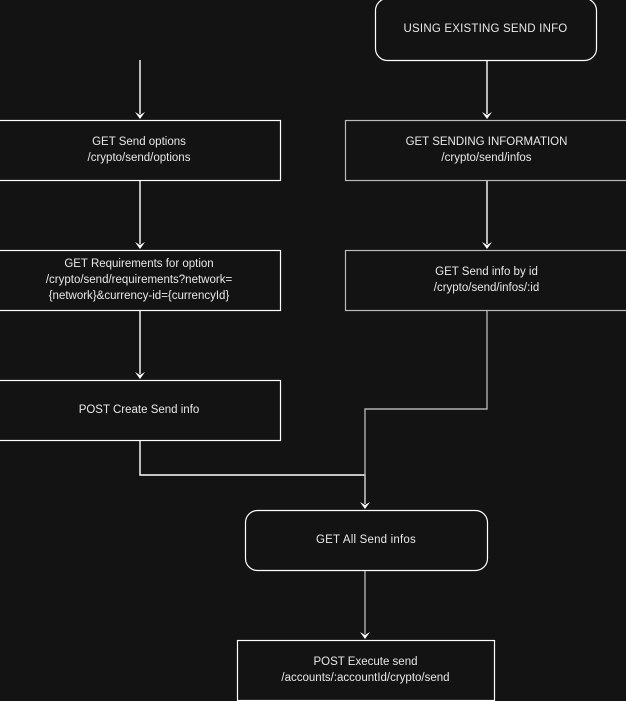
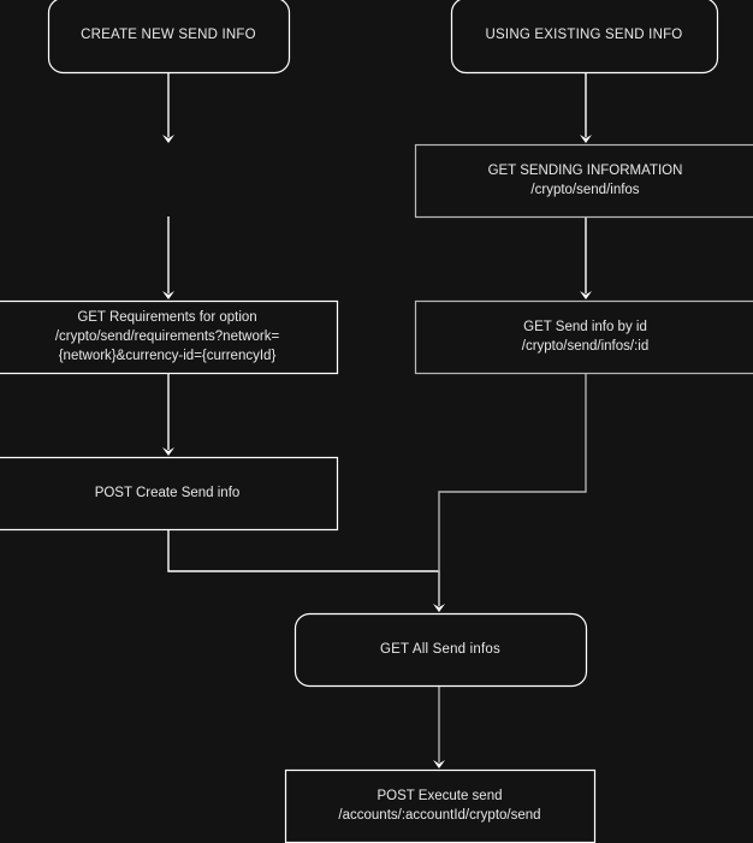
+ CREATE NEW SEND INFO
  USING EXISTING SEND INFO
- GET Send options
- /crypto/send/options
  GET SENDING INFORMATION
  /crypto/send/infos
  GET Requirements for option
  /crypto/send/requirements?network=
  {network}&currency-id={currencyId}
  GET Send info by id
  /crypto/send/infos/:id
  POST Create Send info
  GET All Send infos
  POST Execute send
  /accounts/:accountId/crypto/send
